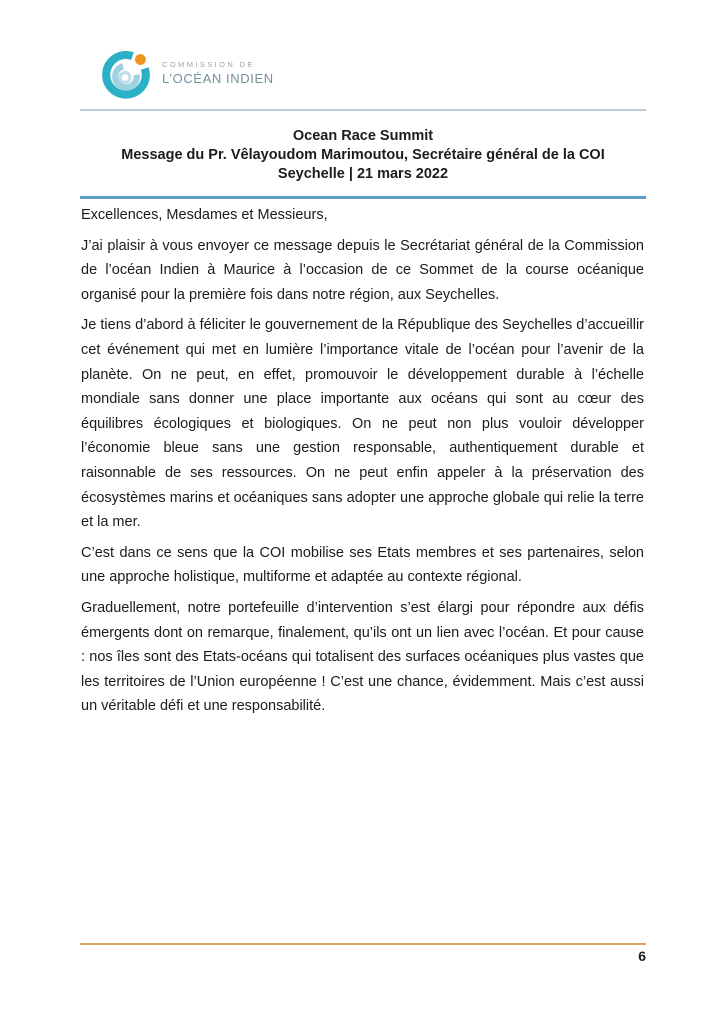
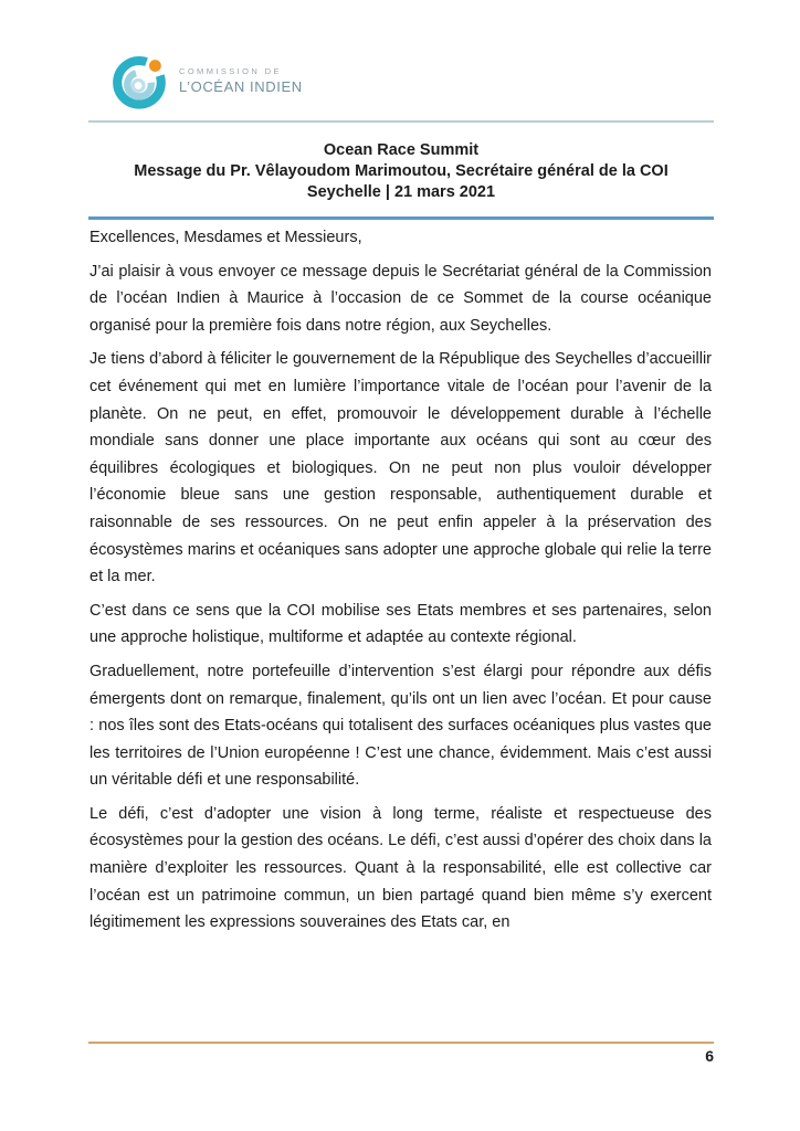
  COMMISSION DE
  L’OCÉAN INDIEN
  Ocean Race Summit
  Message du Pr. Vêlayoudom Marimoutou, Secrétaire général de la COI
- Seychelle | 21 mars 2022
+ Seychelle | 21 mars 2021
  Excellences, Mesdames et Messieurs,
  J’ai plaisir à vous envoyer ce message depuis le Secrétariat général de la Commission de l’océan Indien à Maurice à l’occasion de ce Sommet de la course océanique organisé pour la première fois dans notre région, aux Seychelles.
  Je tiens d’abord à féliciter le gouvernement de la République des Seychelles d’accueillir cet événement qui met en lumière l’importance vitale de l’océan pour l’avenir de la planète. On ne peut, en effet, promouvoir le développement durable à l’échelle mondiale sans donner une place importante aux océans qui sont au cœur des équilibres écologiques et biologiques. On ne peut non plus vouloir développer l’économie bleue sans une gestion responsable, authentiquement durable et raisonnable de ses ressources. On ne peut enfin appeler à la préservation des écosystèmes marins et océaniques sans adopter une approche globale qui relie la terre et la mer.
  C’est dans ce sens que la COI mobilise ses Etats membres et ses partenaires, selon une approche holistique, multiforme et adaptée au contexte régional.
  Graduellement, notre portefeuille d’intervention s’est élargi pour répondre aux défis émergents dont on remarque, finalement, qu’ils ont un lien avec l’océan. Et pour cause : nos îles sont des Etats-océans qui totalisent des surfaces océaniques plus vastes que les territoires de l’Union européenne ! C’est une chance, évidemment. Mais c’est aussi un véritable défi et une responsabilité.
+ Le défi, c’est d’adopter une vision à long terme, réaliste et respectueuse des écosystèmes pour la gestion des océans. Le défi, c’est aussi d’opérer des choix dans la manière d’exploiter les ressources. Quant à la responsabilité, elle est collective car l’océan est un patrimoine commun, un bien partagé quand bien même s’y exercent légitimement les expressions souveraines des Etats car, en
  6
